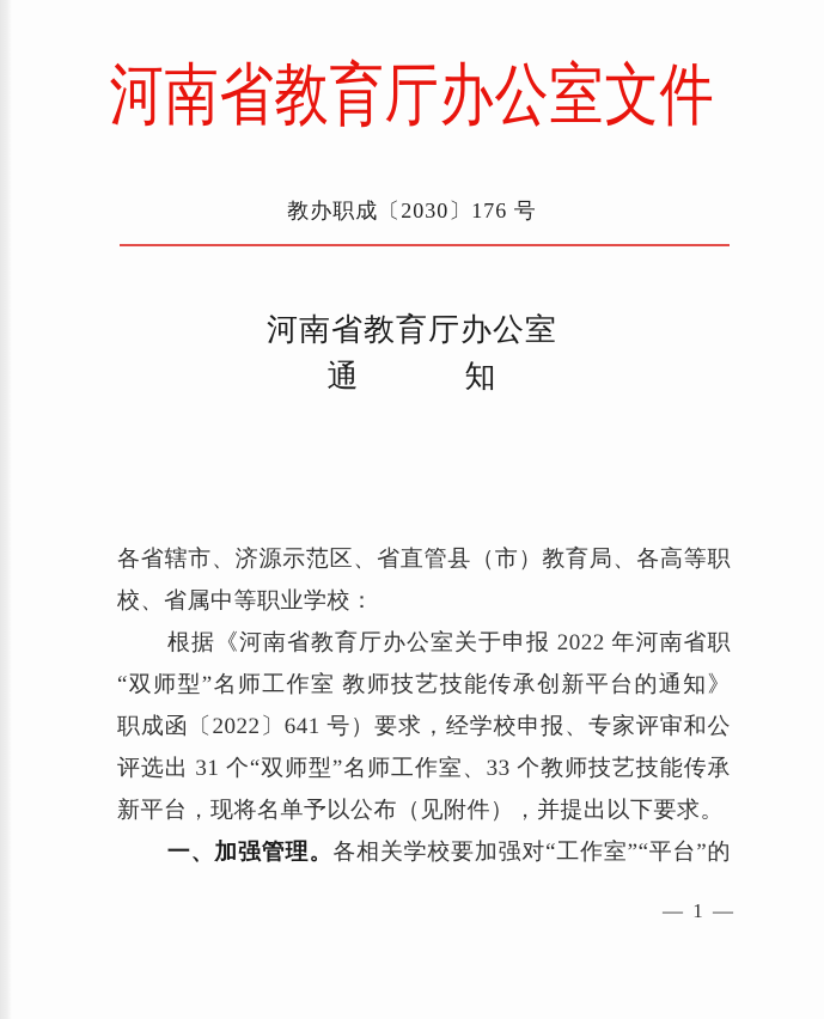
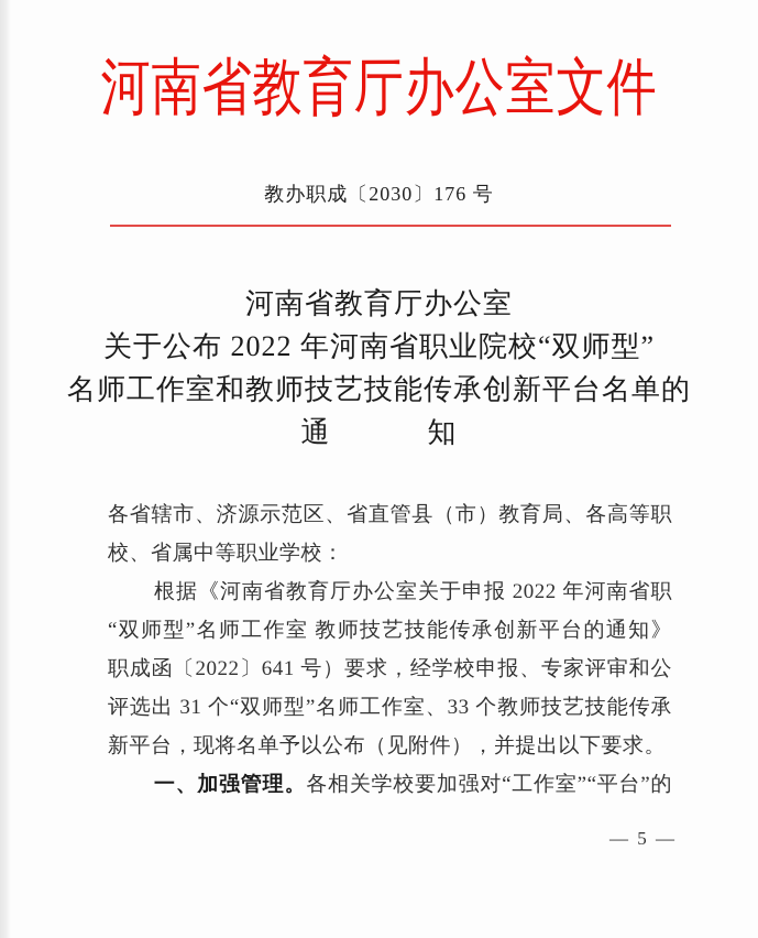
  河南省教育厅办公室文件
  教办职成〔2030〕176 号
  河南省教育厅办公室
+ 关于公布 2022 年河南省职业院校“双师型”
+ 名师工作室和教师技艺技能传承创新平台名单的
  通
  知
  各省辖市、济源示范区、省直管县（市）教育局、各高等职
  校、省属中等职业学校：
  根据《河南省教育厅办公室关于申报 2022 年河南省职
  “双师型”名师工作室 教师技艺技能传承创新平台的通知》
  职成函〔2022〕641 号）要求，经学校申报、专家评审和公
  评选出 31 个“双师型”名师工作室、33 个教师技艺技能传承
  新平台，现将名单予以公布（见附件），并提出以下要求。
  一、加强管理。各相关学校要加强对“工作室”“平台”的
- — 1 —
+ — 5 —
